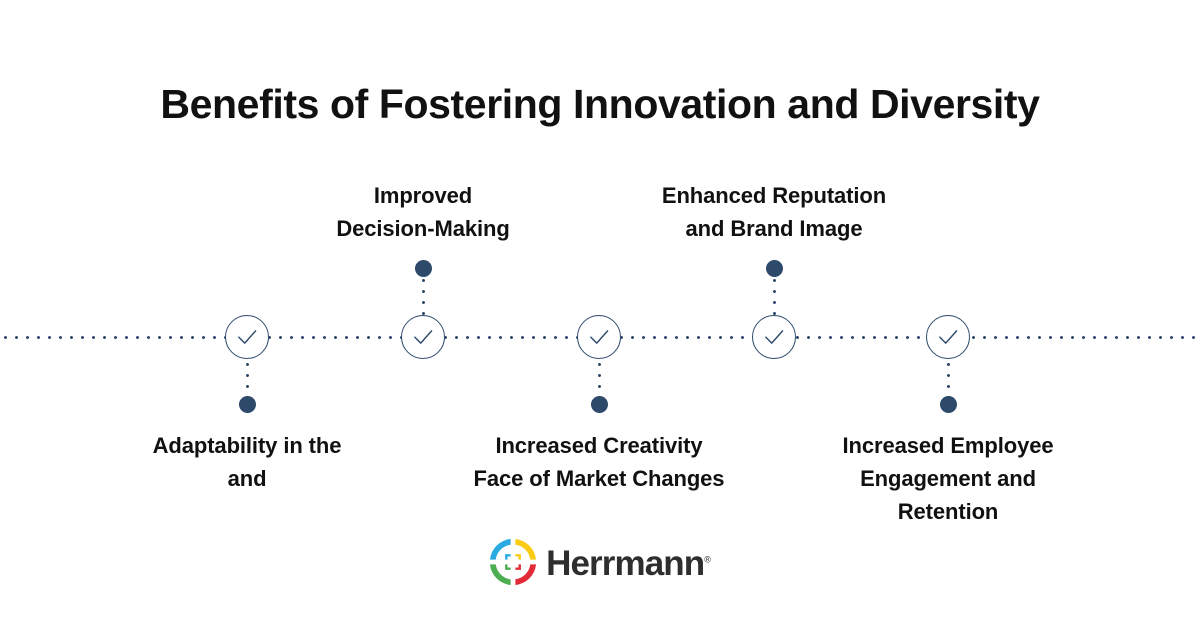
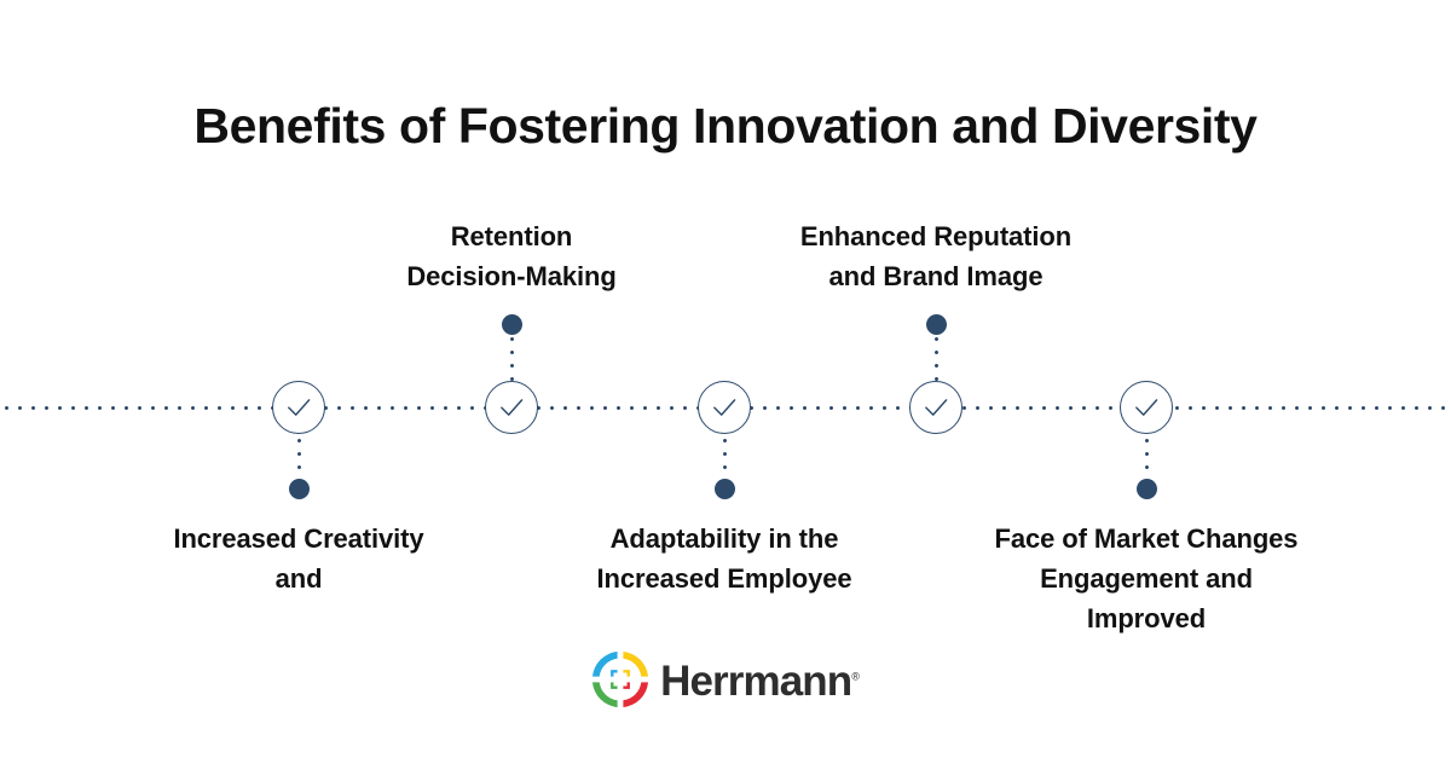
  Benefits of Fostering Innovation and Diversity
- Adaptability in the
+ Increased Creativity
  and
- Improved
+ Retention
  Decision-Making
- Increased Creativity
+ Adaptability in the
- Face of Market Changes
+ Increased Employee
  Enhanced Reputation
  and Brand Image
- Increased Employee
+ Face of Market Changes
  Engagement and
- Retention
+ Improved
  Herrmann®
